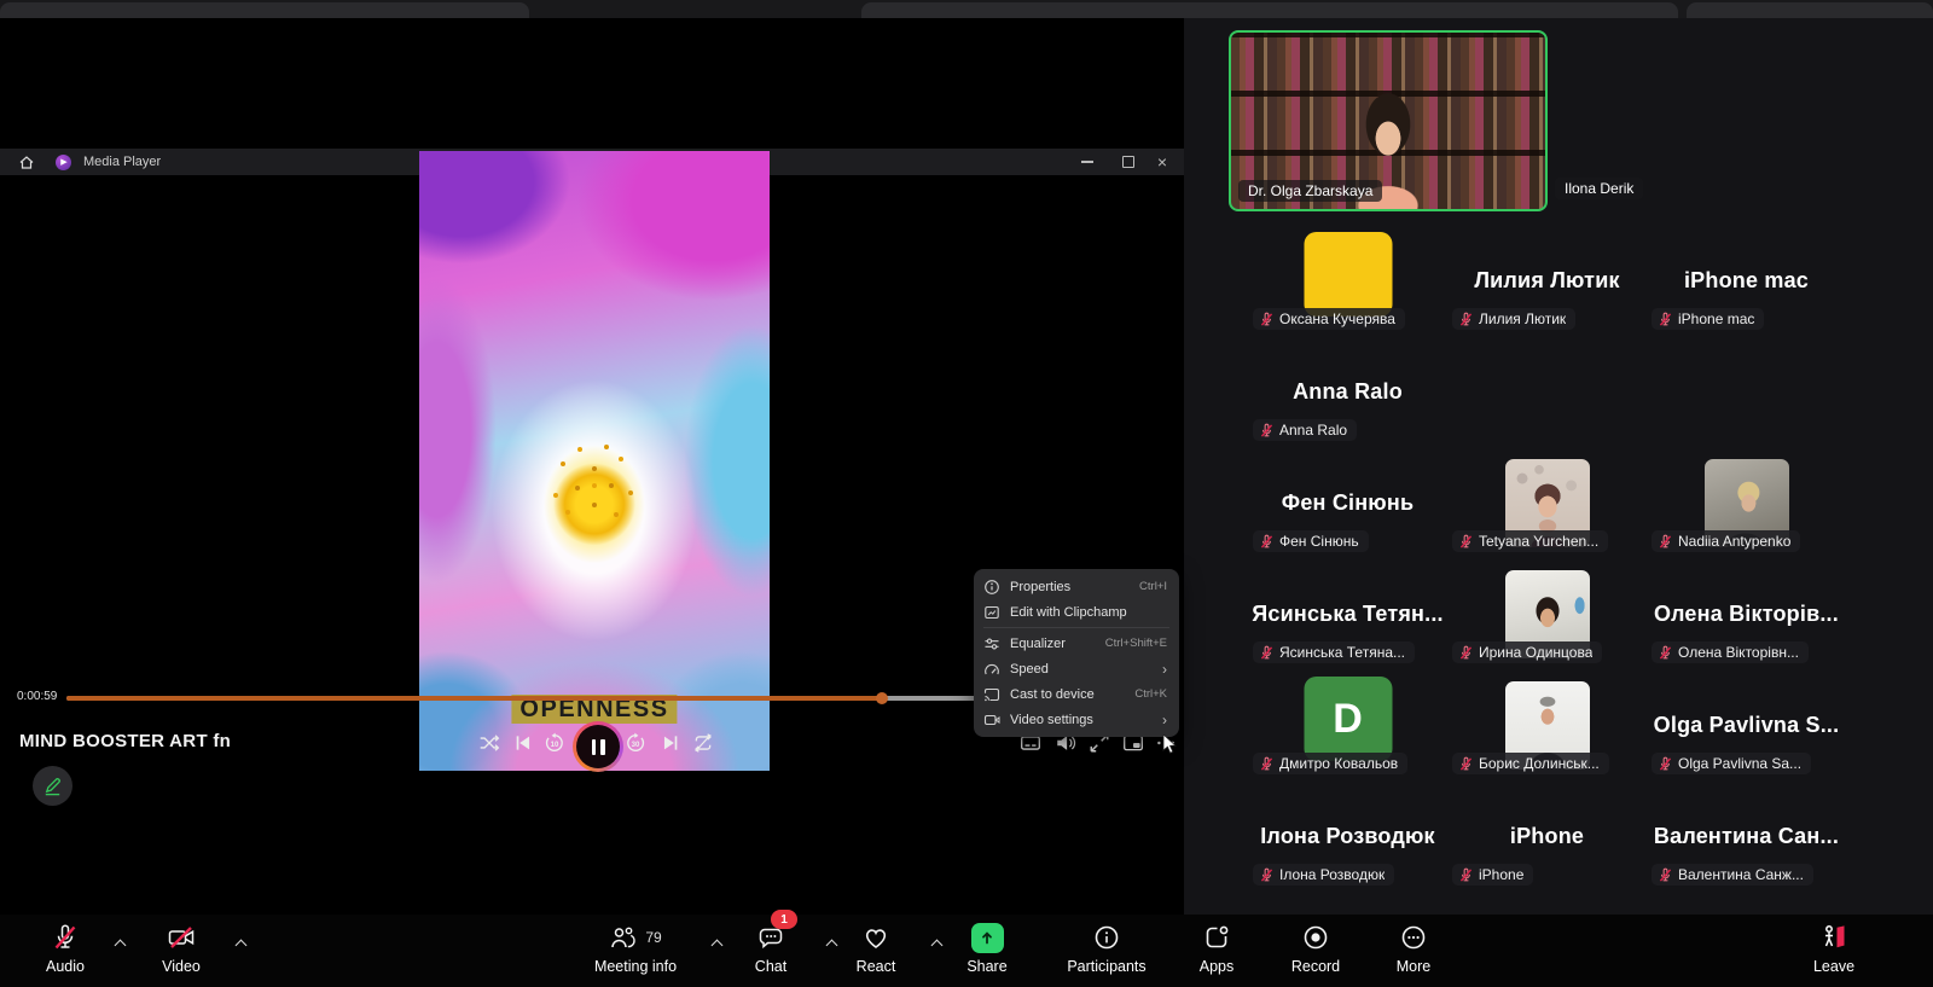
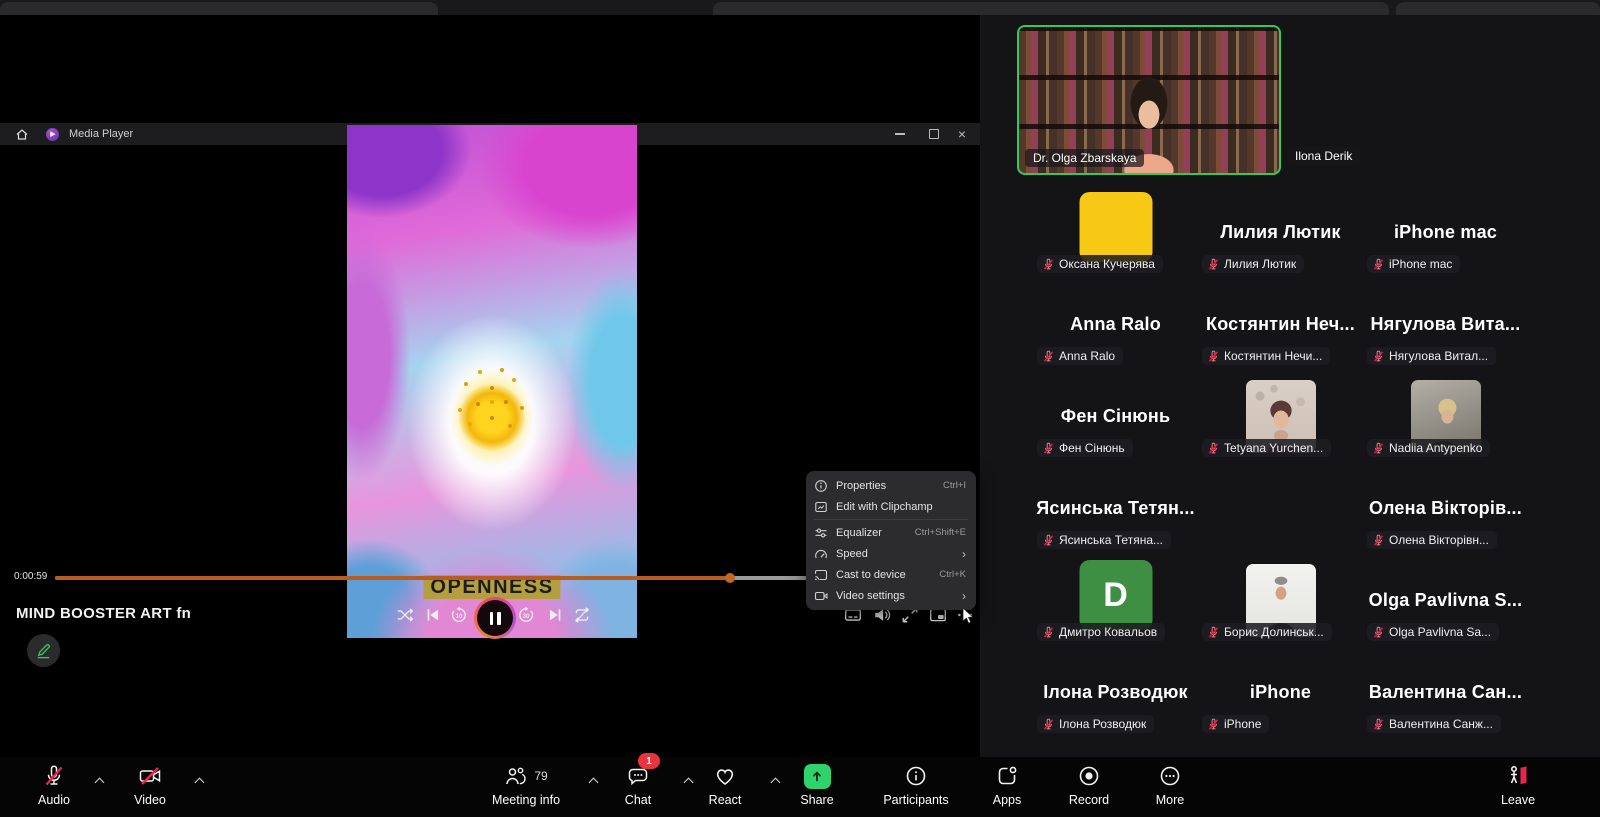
  Media Player
  ×
  OPENNESS
  0:00:59
  MIND BOOSTER ART fn
  Properties
  Ctrl+I
  Edit with Clipchamp
  Equalizer
  Ctrl+Shift+E
  Speed
  ›
  Cast to device
  Ctrl+K
  Video settings
  ›
  Dr. Olga Zbarskaya
  Ilona Derik
  Оксана Кучерява
  Лилия Лютик
  Лилия Лютик
  iPhone mac
  iPhone mac
  Anna Ralo
  Anna Ralo
+ Костянтин Неч...
+ Костянтин Нечи...
+ Нягулова Вита...
+ Нягулова Витал...
  Фен Сінюнь
  Фен Сінюнь
  Tetyana Yurchen...
  Nadiia Antypenko
  Ясинська Тетян...
  Ясинська Тетяна...
- Ирина Одинцова
  Олена Вікторів...
  Олена Вікторівн...
  D
  Дмитро Ковальов
  Борис Долинськ...
  Olga Pavlivna S...
  Olga Pavlivna Sa...
  Ілона Розводюк
  Ілона Розводюк
  iPhone
  iPhone
  Валентина Сан...
  Валентина Санж...
  Audio
  Video
  79
  Meeting info
  1
  Chat
  React
  Share
  Participants
  Apps
  Record
  More
  Leave
